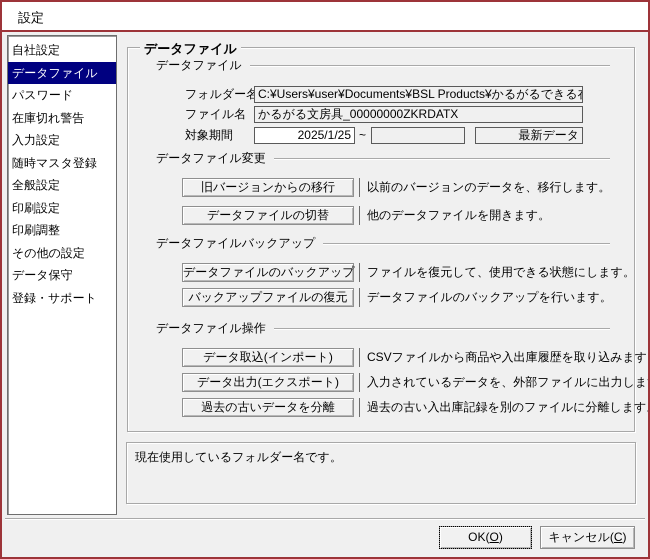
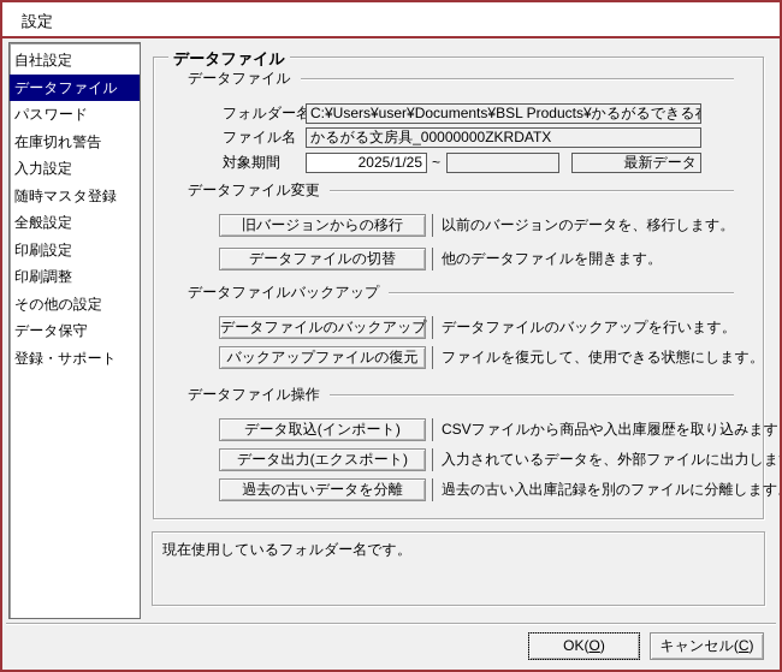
  設定
  自社設定
  データファイル
  パスワード
  在庫切れ警告
  入力設定
  随時マスタ登録
  全般設定
  印刷設定
  印刷調整
  その他の設定
  データ保守
  登録・サポート
  データファイル
  データファイル
  フォルダー名
  C:¥Users¥user¥Documents¥BSL Products¥かるがるできる
  ファイル名
  かるがる文房具_00000000ZKRDATX
  対象期間
  2025/1/25
  ~
  最新データ
  データファイル変更
  旧バージョンからの移行
  以前のバージョンのデータを、移行します。
  データファイルの切替
  他のデータファイルを開きます。
  データファイルバックアップ
  データファイルのバックアップ
- ファイルを復元して、使用できる状態にします。
+ データファイルのバックアップを行います。
  バックアップファイルの復元
- データファイルのバックアップを行います。
+ ファイルを復元して、使用できる状態にします。
  データファイル操作
  データ取込(インポート)
  CSVファイルから商品や入出庫履歴を取り込みます
  データ出力(エクスポート)
  入力されているデータを、外部ファイルに出力しま
  過去の古いデータを分離
  過去の古い入出庫記録を別のファイルに分離します
  現在使用しているフォルダー名です。
  OK(O)
  キャンセル(C)
